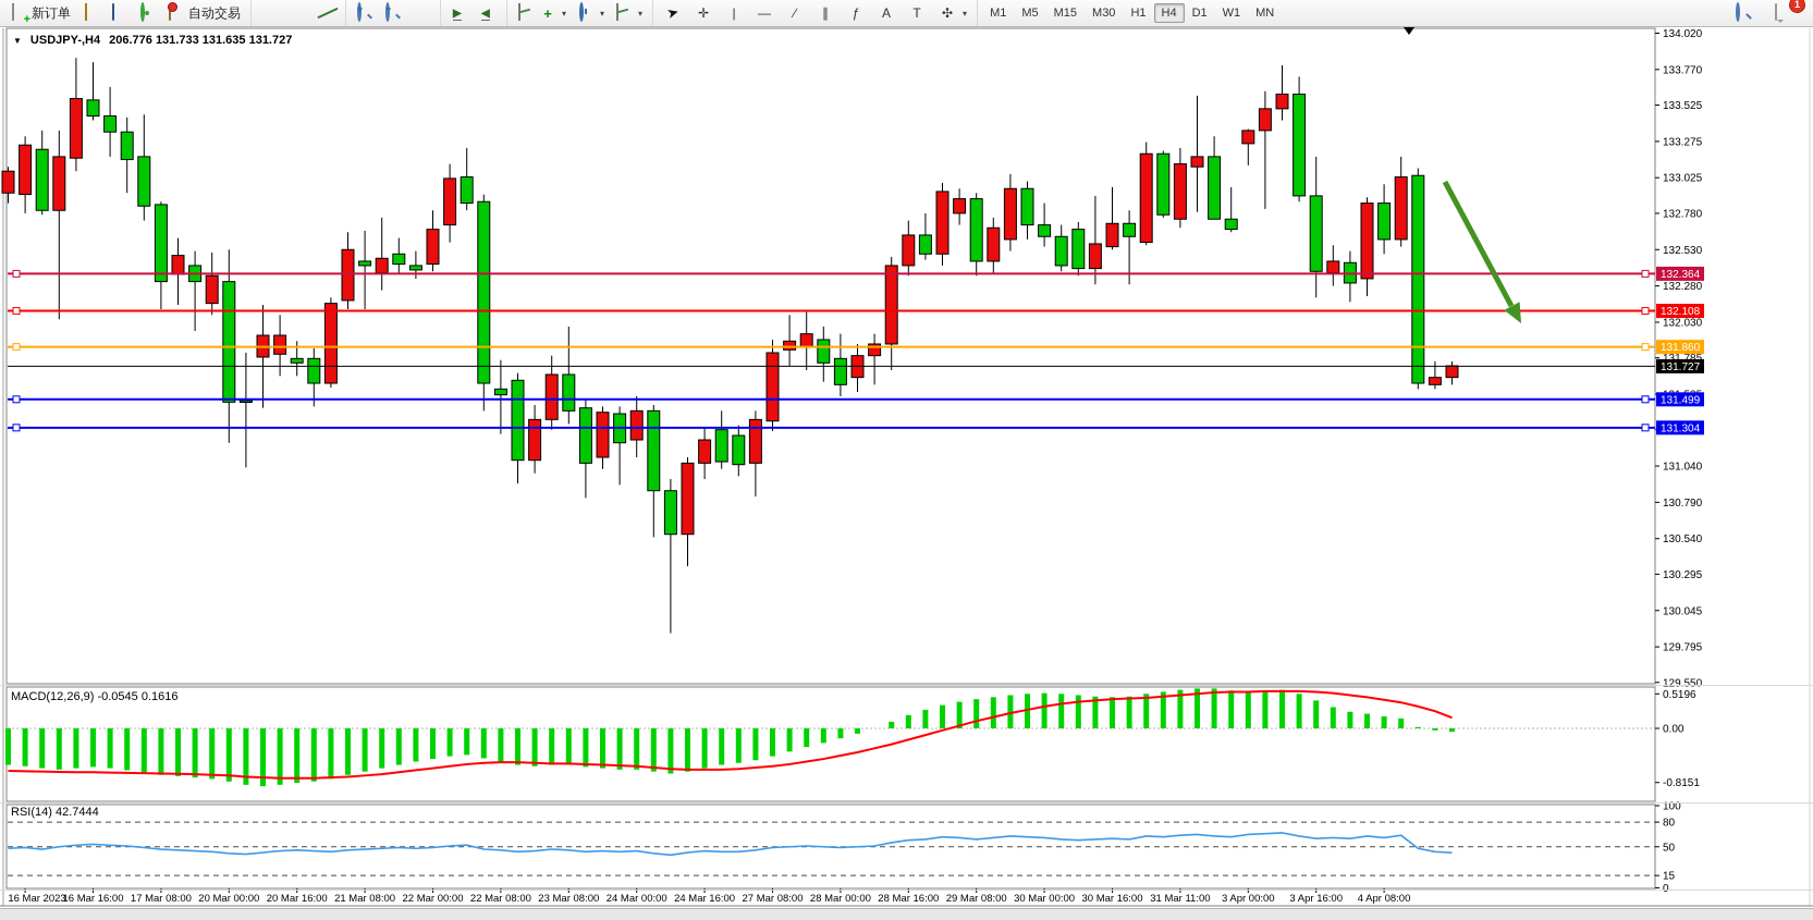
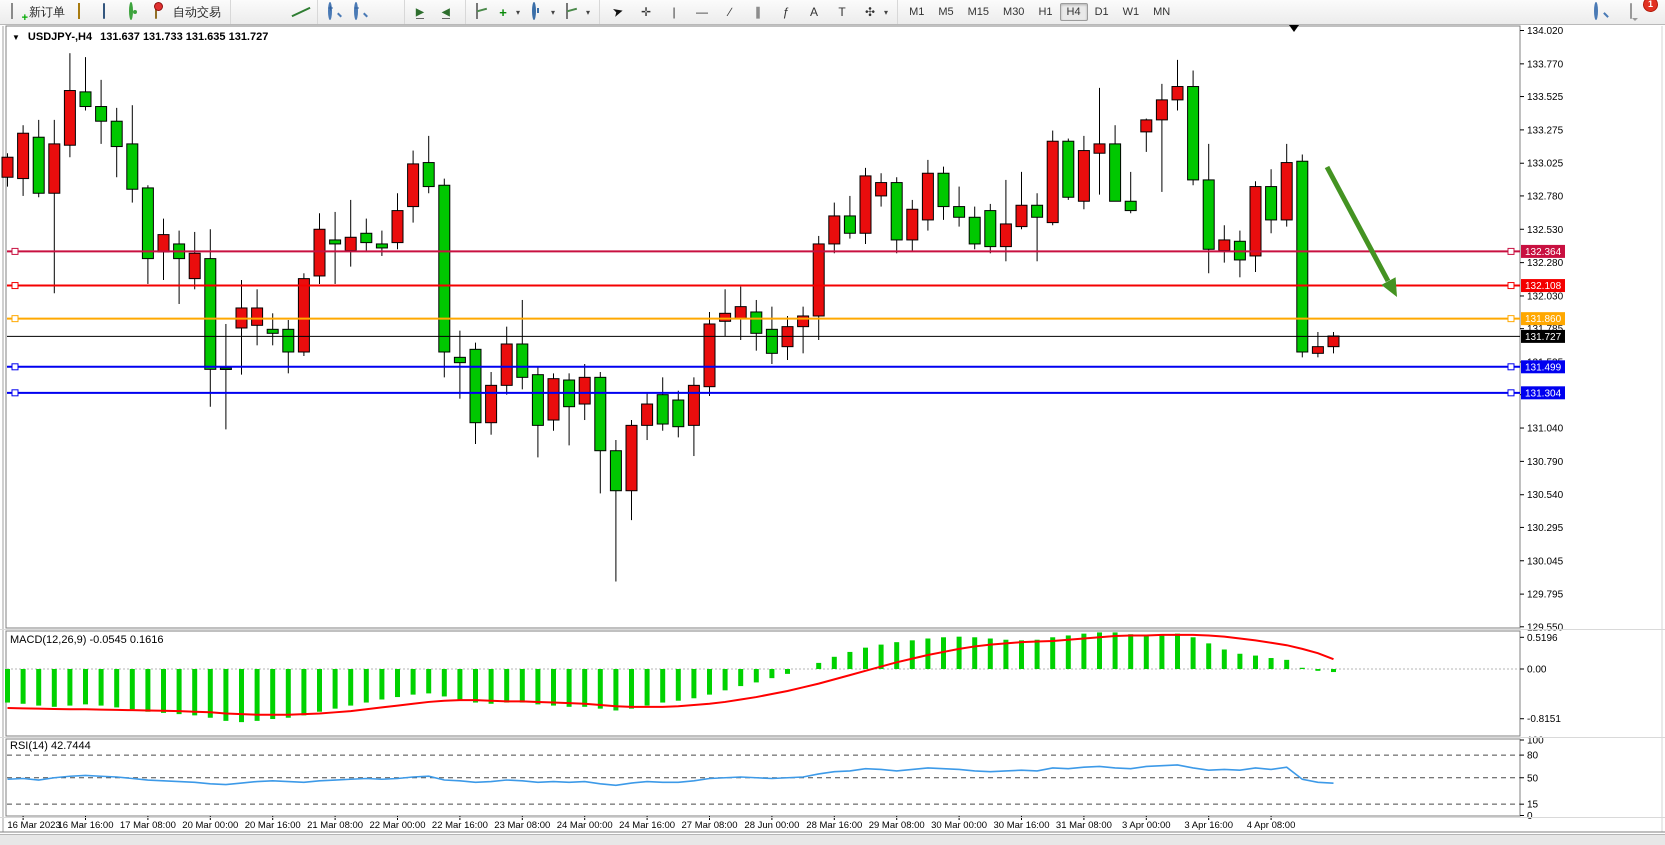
  新订单
  自动交易
  +
  −
  ▶
  ◀
  +
  ▾
  ▾
  ▾
  ✛
  |
  —
  ∕
  ∥
  ƒ
  A
  T
  ✣
  ▾
  M1
  M5
  M15
  M30
  H1
  H4
  D1
  W1
  MN
  1
  ▼
  USDJPY-,H4
- 206.776 131.733 131.635 131.727
+ 131.637 131.733 131.635 131.727
  MACD(12,26,9) -0.0545 0.1616
  RSI(14) 42.7444
  134.020
  133.770
  133.525
  133.275
  133.025
  132.780
  132.530
  132.280
  132.030
  131.785
  131.040
  130.790
  130.540
  130.295
  130.045
  129.795
  129.550
  0.5196
  0.00
  -0.8151
  100
  80
  50
  15
  0
  132.364
  132.108
  131.860
  131.727
  131.499
  131.304
  16 Mar 2023
  16 Mar 16:00
  17 Mar 08:00
  20 Mar 00:00
  20 Mar 16:00
  21 Mar 08:00
  22 Mar 00:00
- 22 Mar 08:00
+ 22 Mar 16:00
  23 Mar 08:00
  24 Mar 00:00
  24 Mar 16:00
  27 Mar 08:00
- 28 Mar 00:00
+ 28 Jun 00:00
  28 Mar 16:00
  29 Mar 08:00
  30 Mar 00:00
  30 Mar 16:00
- 31 Mar 11:00
+ 31 Mar 08:00
  3 Apr 00:00
  3 Apr 16:00
  4 Apr 08:00
